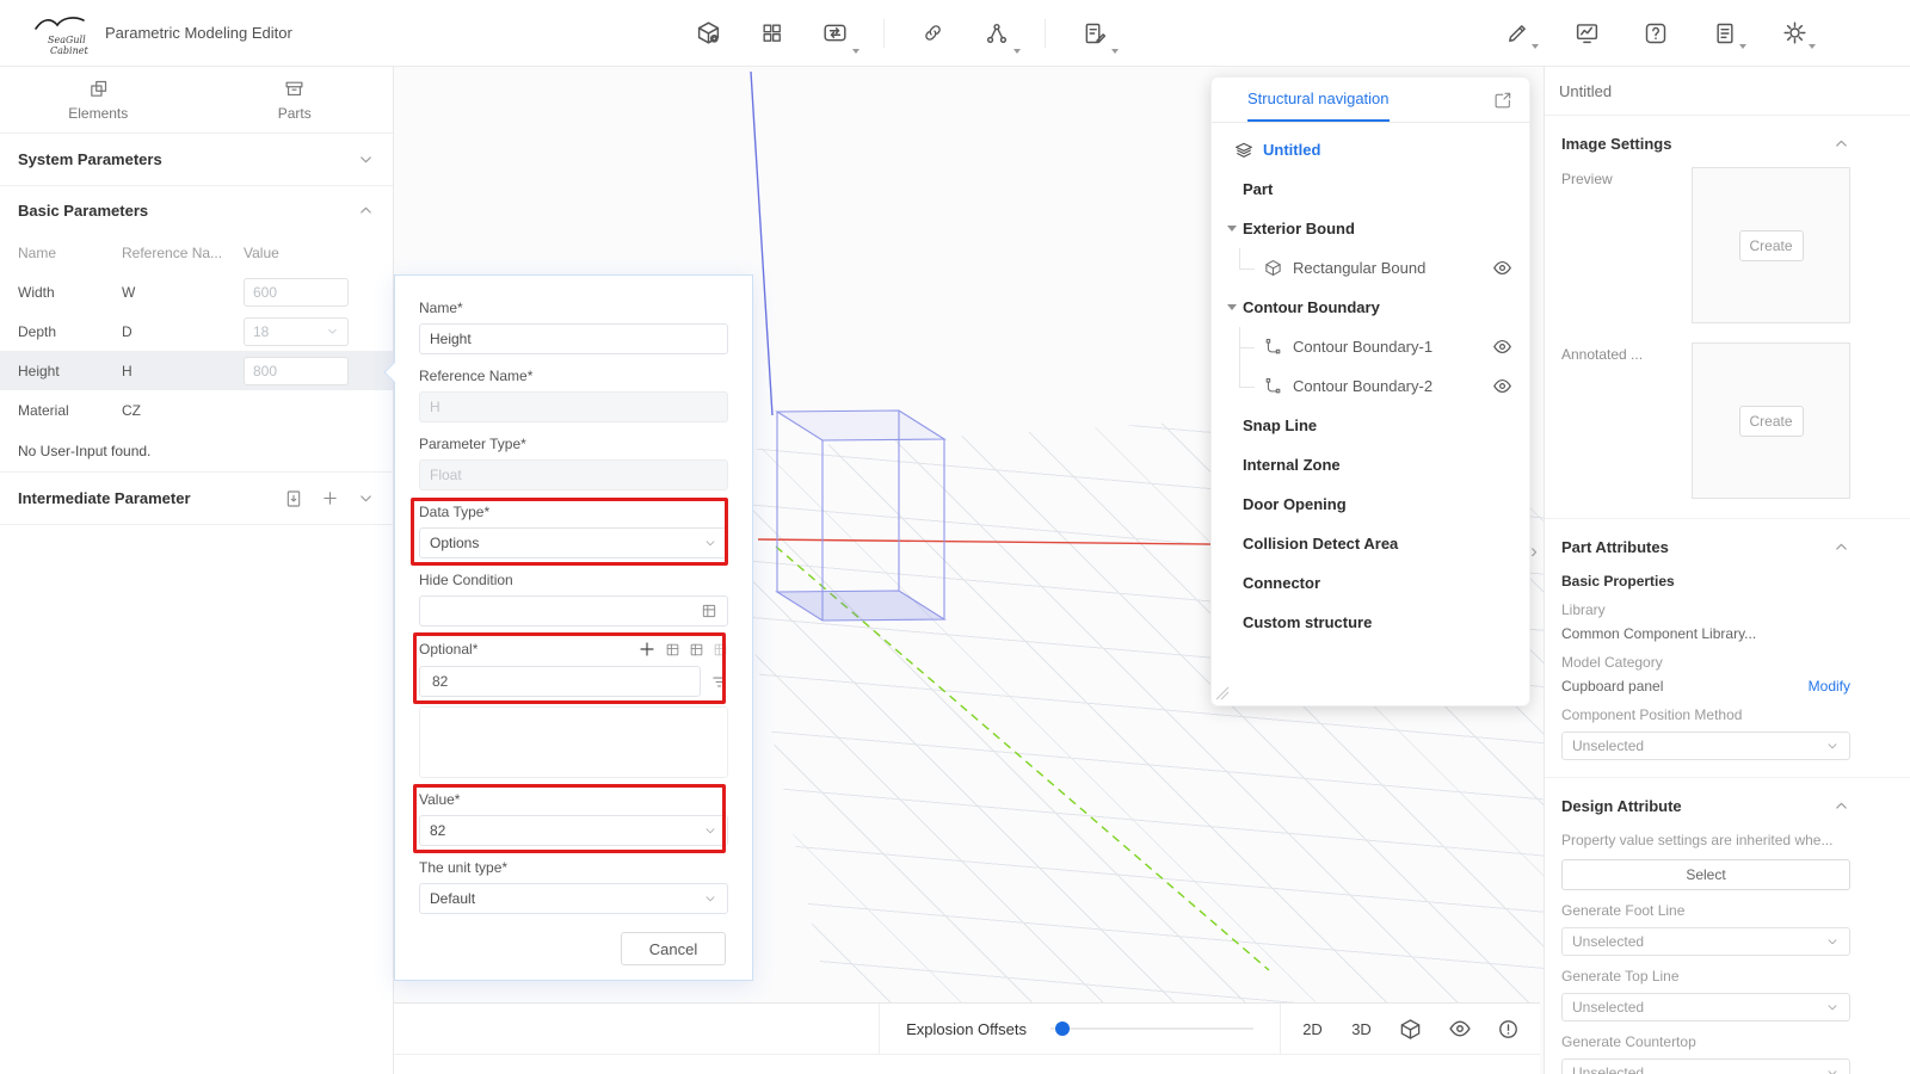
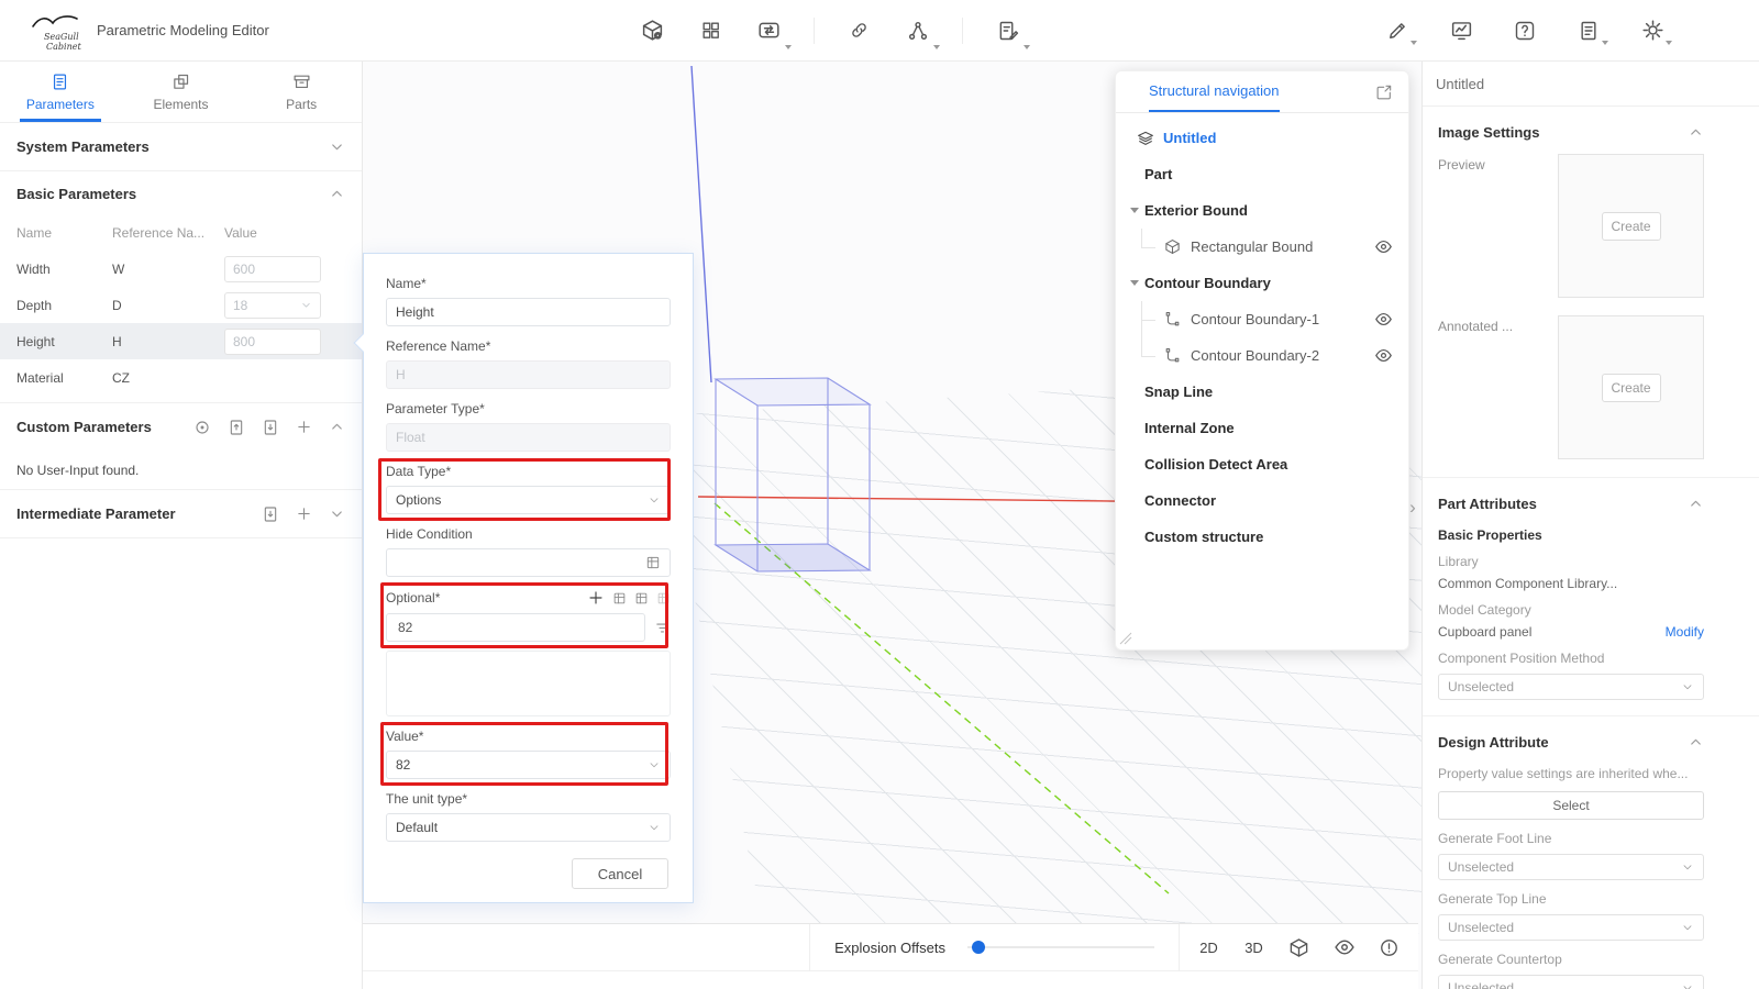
  SeaGull
  Cabinet
  Parametric Modeling Editor
+ Parameters
  Elements
  Parts
  System Parameters
  Basic Parameters
  Name
  Reference Na...
  Value
  Width
  W
  600
  Depth
  D
  18
  Height
  H
  800
  Material
  CZ
+ Custom Parameters
  No User-Input found.
  Intermediate Parameter
  ›
  Explosion Offsets
  2D
  3D
  Name*
  Height
  Reference Name*
  H
  Parameter Type*
  Float
  Data Type*
  Options
  Hide Condition
  Optional*
  82
  Value*
  82
  The unit type*
  Default
  Cancel
  Structural navigation
  Untitled
  Part
  Exterior Bound
  Rectangular Bound
  Contour Boundary
  Contour Boundary-1
  Contour Boundary-2
  Snap Line
  Internal Zone
- Door Opening
  Collision Detect Area
  Connector
  Custom structure
  Untitled
  Image Settings
  Preview
  Create
  Annotated ...
  Create
  Part Attributes
  Basic Properties
  Library
  Common Component Library...
  Model Category
  Cupboard panel
  Modify
  Component Position Method
  Unselected
  Design Attribute
  Property value settings are inherited whe...
  Select
  Generate Foot Line
  Unselected
  Generate Top Line
  Unselected
  Generate Countertop
  Unselected
